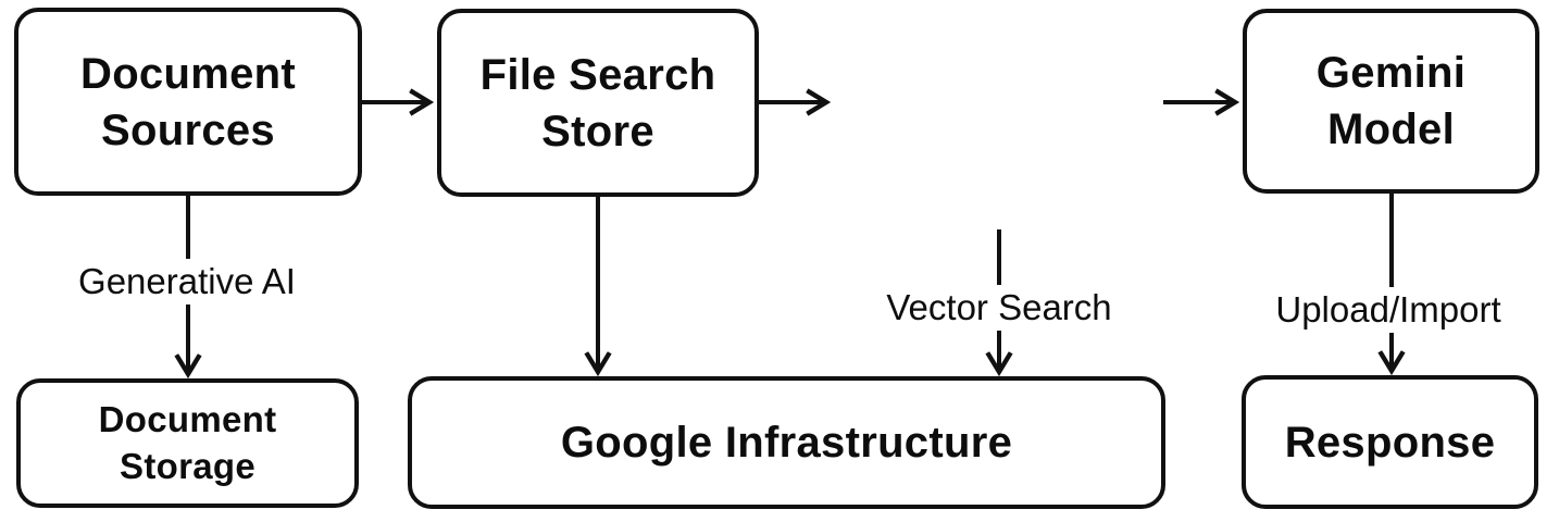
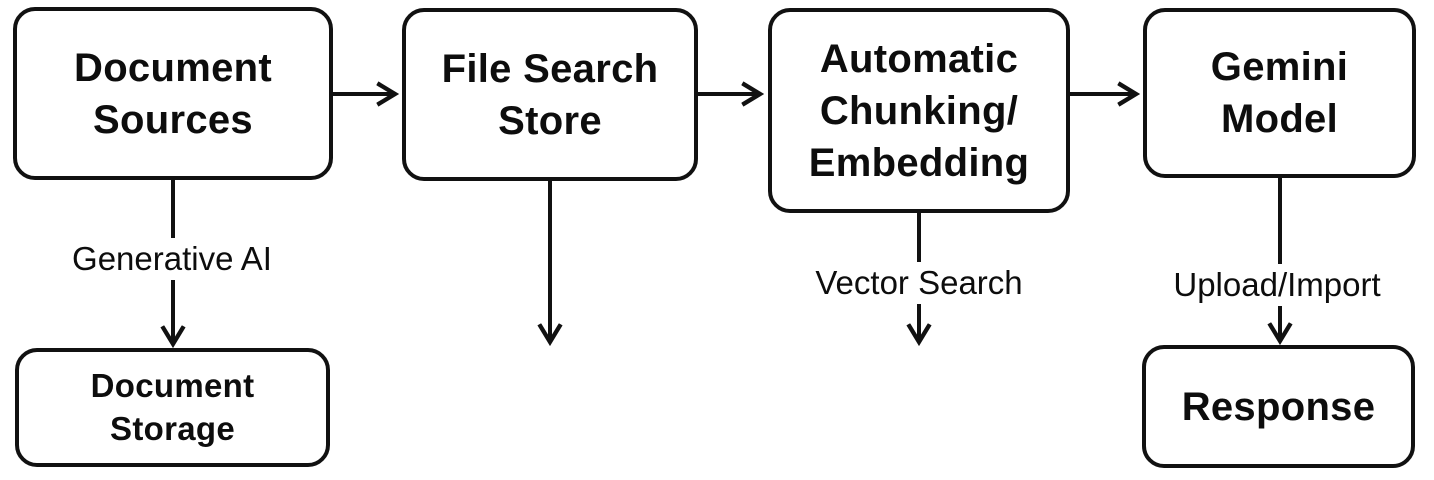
  Document
  Sources
  File Search
  Store
+ Automatic
+ Chunking/
+ Embedding
  Gemini
  Model
  Document
  Storage
- Google Infrastructure
  Response
  Generative AI
  Vector Search
  Upload/Import
